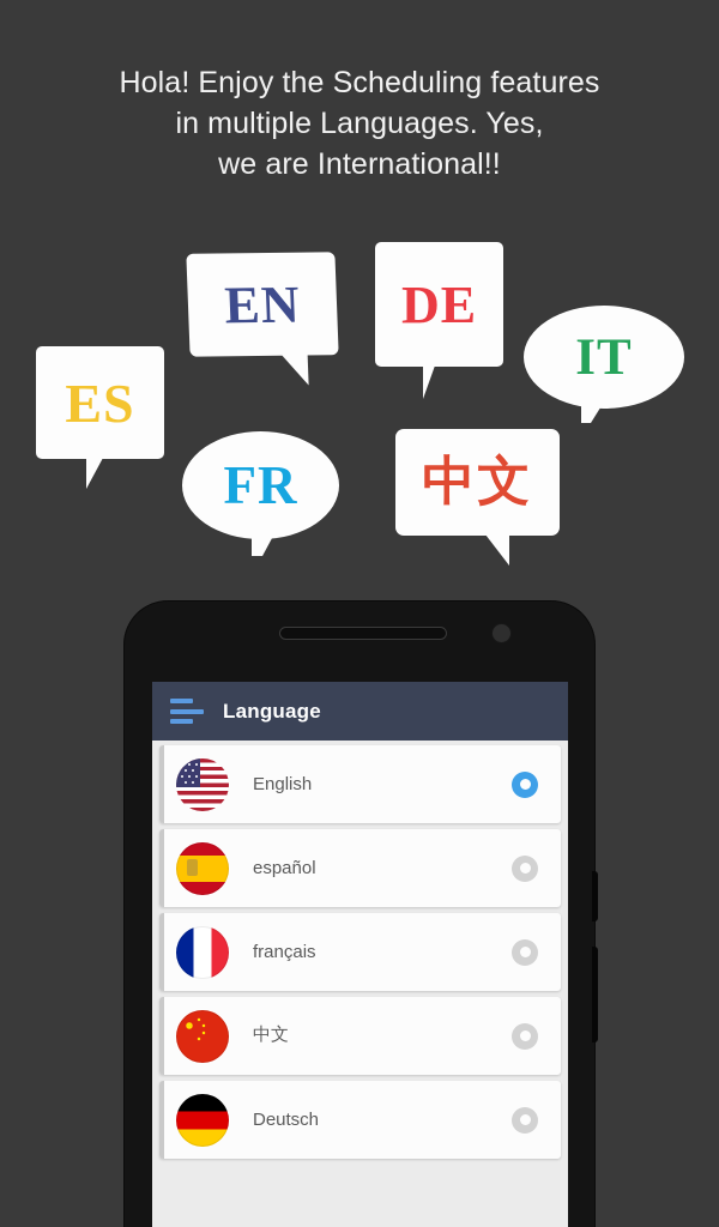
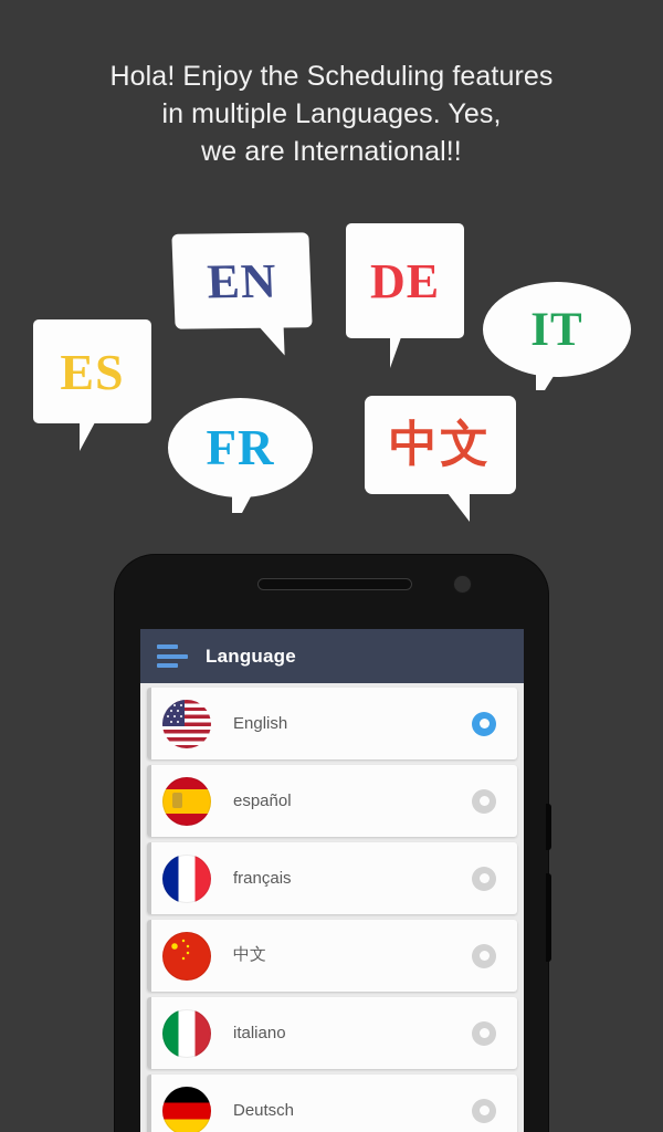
  Hola! Enjoy the Scheduling features
  in multiple Languages. Yes,
  we are International!!
  ES
  FR
  DE
  IT
  中文
  Language
  English
  español
  français
  中文
+ italiano
  Deutsch
